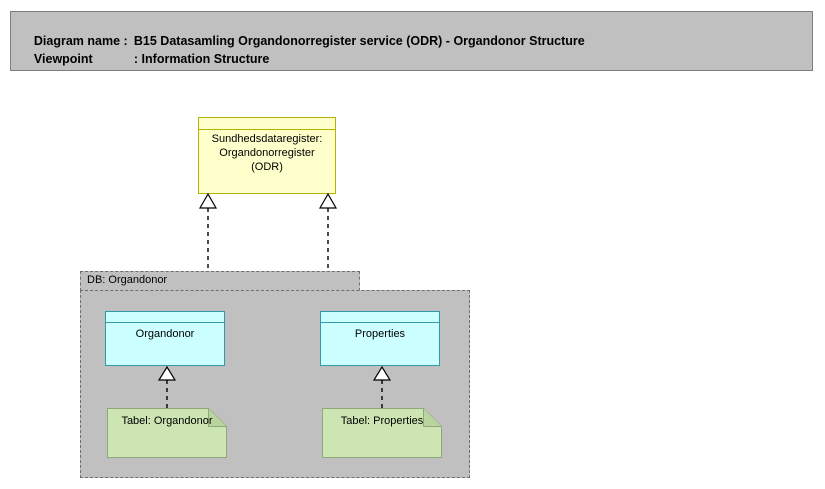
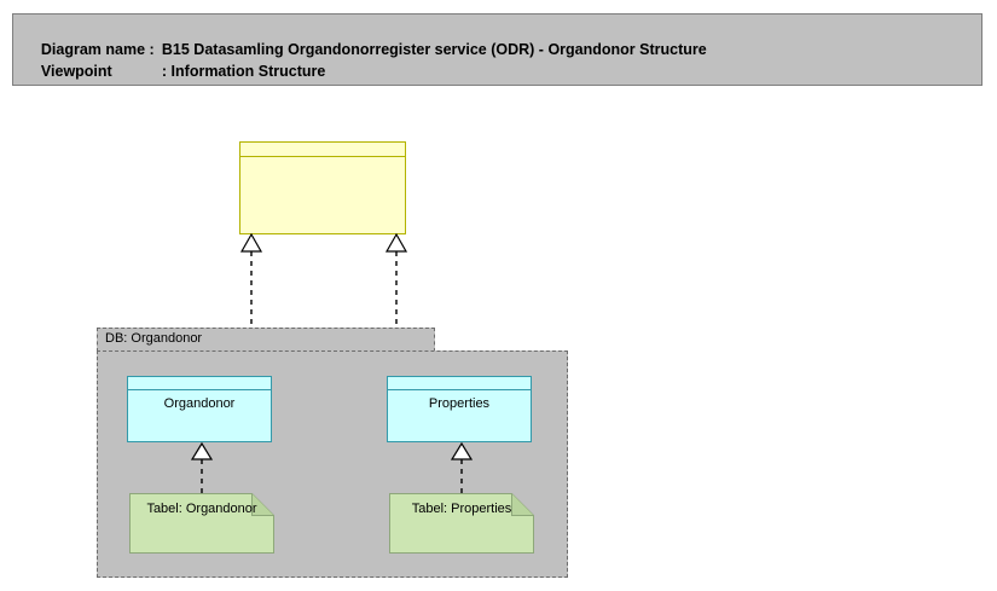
  Diagram name : B15 Datasamling Organdonorregister service (ODR) - Organdonor Structure
  Viewpoint : Information Structure
- Sundhedsdataregister:
- Organdonorregister
- (ODR)
  DB: Organdonor
  Organdonor
  Properties
  Tabel: Organdonor
  Tabel: Properties
